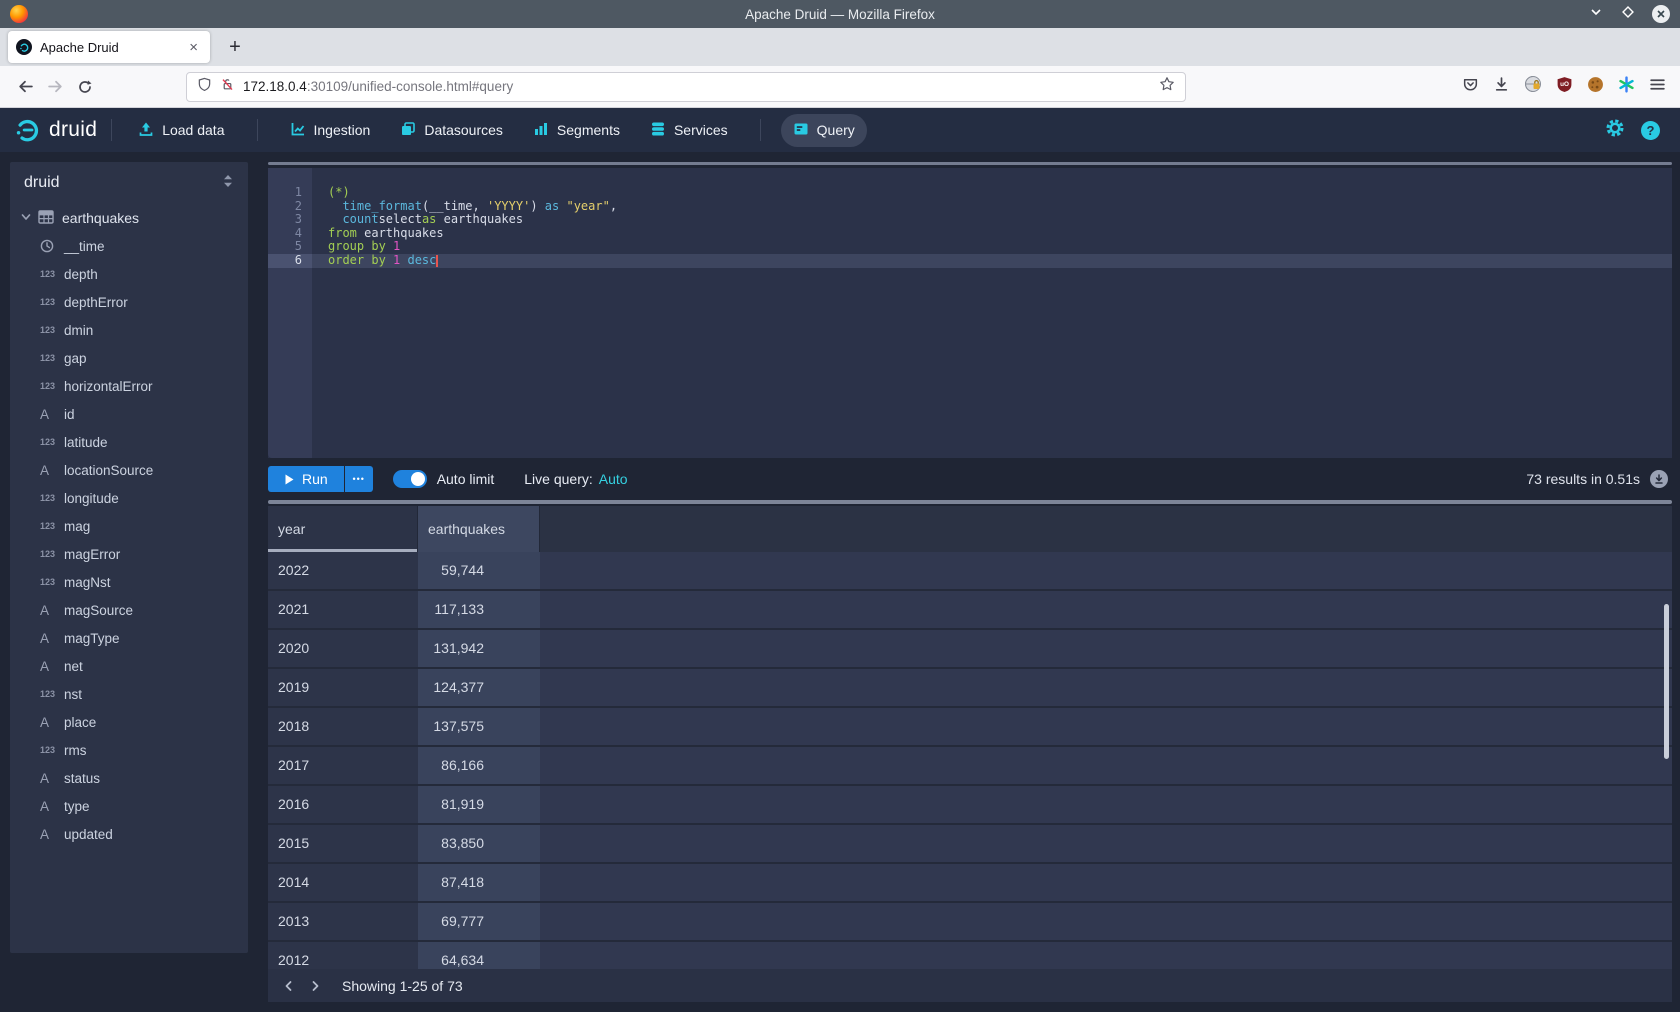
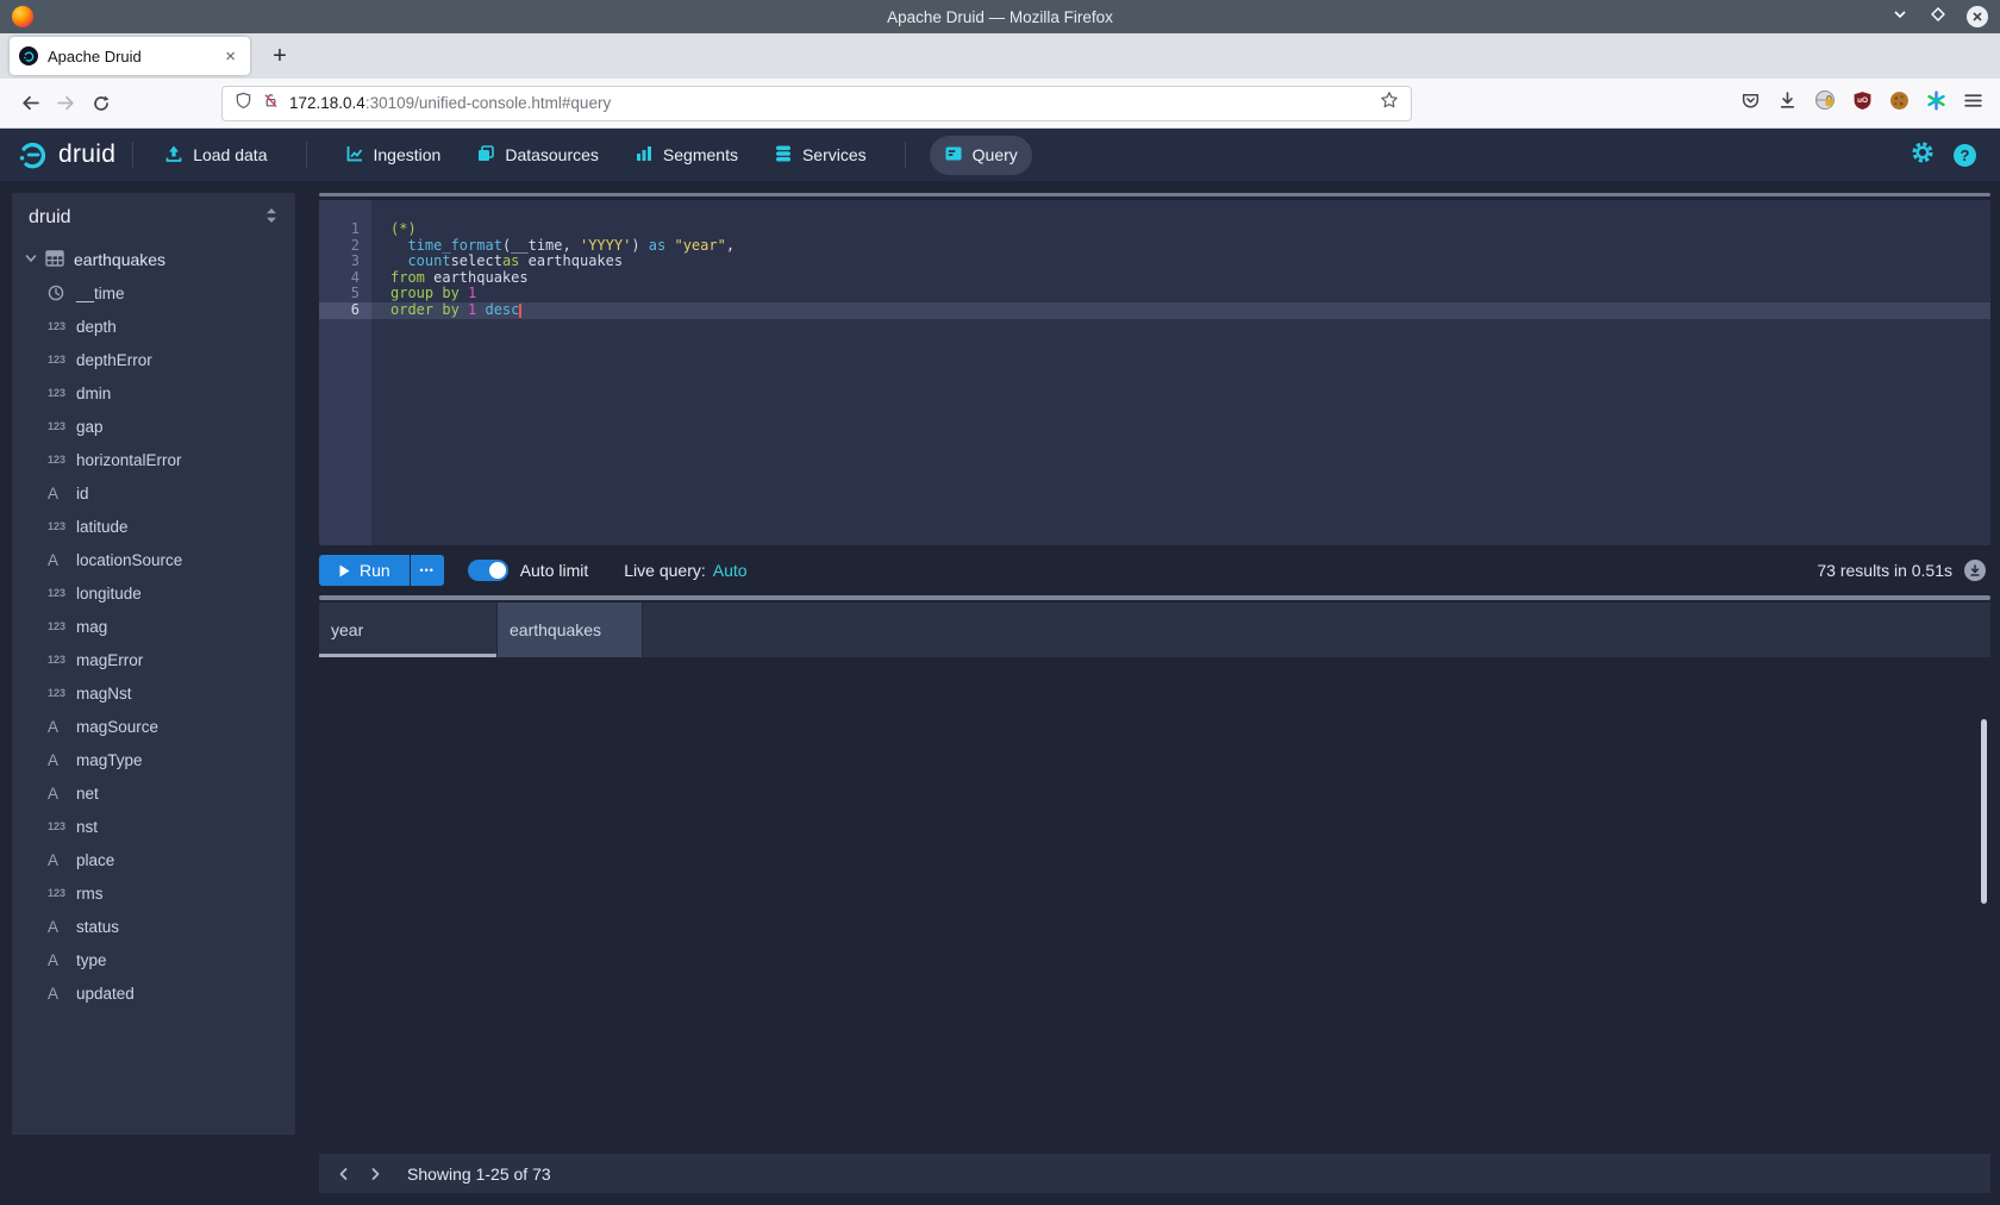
  Apache Druid — Mozilla Firefox
  Apache Druid
  ×
  +
  172.18.0.4:30109/unified-console.html#query
  druid
  Load data
  Ingestion
  Datasources
  Segments
  Services
  Query
  ?
  druid
  earthquakes
  __time
  123
  depth
  123
  depthError
  123
  dmin
  123
  gap
  123
  horizontalError
  A
  id
  123
  latitude
  A
  locationSource
  123
  longitude
  123
  mag
  123
  magError
  123
  magNst
  A
  magSource
  A
  magType
  A
  net
  123
  nst
  A
  place
  123
  rms
  A
  status
  A
  type
  A
  updated
  1
  2
  3
  4
  5
  6
  (*)
  time_format(__time, 'YYYY') as "year",
  countselectas earthquakes
  from earthquakes
  group by 1
  order by 1 desc
  Run
  •••
  Auto limit
  Live query:
  Auto
  73 results in 0.51s
  year
  earthquakes
- 2022
- 59,744
- 2021
- 117,133
- 2020
- 131,942
- 2019
- 124,377
- 2018
- 137,575
- 2017
- 86,166
- 2016
- 81,919
- 2015
- 83,850
- 2014
- 87,418
- 2013
- 69,777
- 2012
- 64,634
  Showing 1-25 of 73
